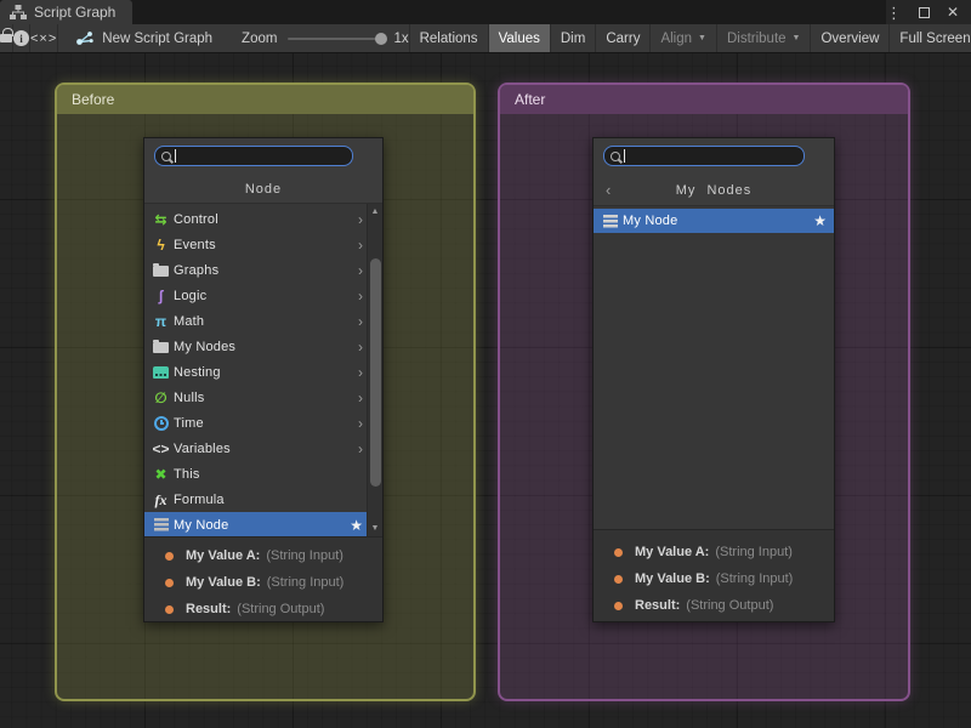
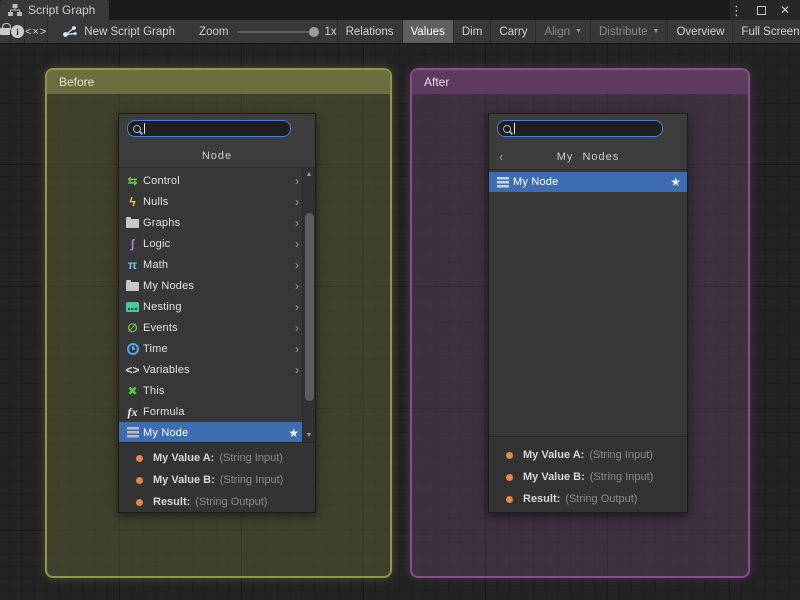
  Script Graph
  ⋮
  ✕
  <×>
  New Script Graph
  Zoom
  1x
  Relations
  Values
  Dim
  Carry
  Align
  Distribute
  Overview
  Full Screen
  Before
  After
  Node
  ⇆
  Control
  ϟ
- Events
+ Nulls
  Graphs
  ʃ
  Logic
  π
  Math
  My Nodes
  Nesting
  ∅
- Nulls
+ Events
  Time
  <>
  Variables
  ✖
  This
  fx
  Formula
  My Node
  My Value A:
  (String Input)
  My Value B:
  (String Input)
  Result:
  (String Output)
  ‹
  My Nodes
  My Node
  My Value A:
  (String Input)
  My Value B:
  (String Input)
  Result:
  (String Output)
